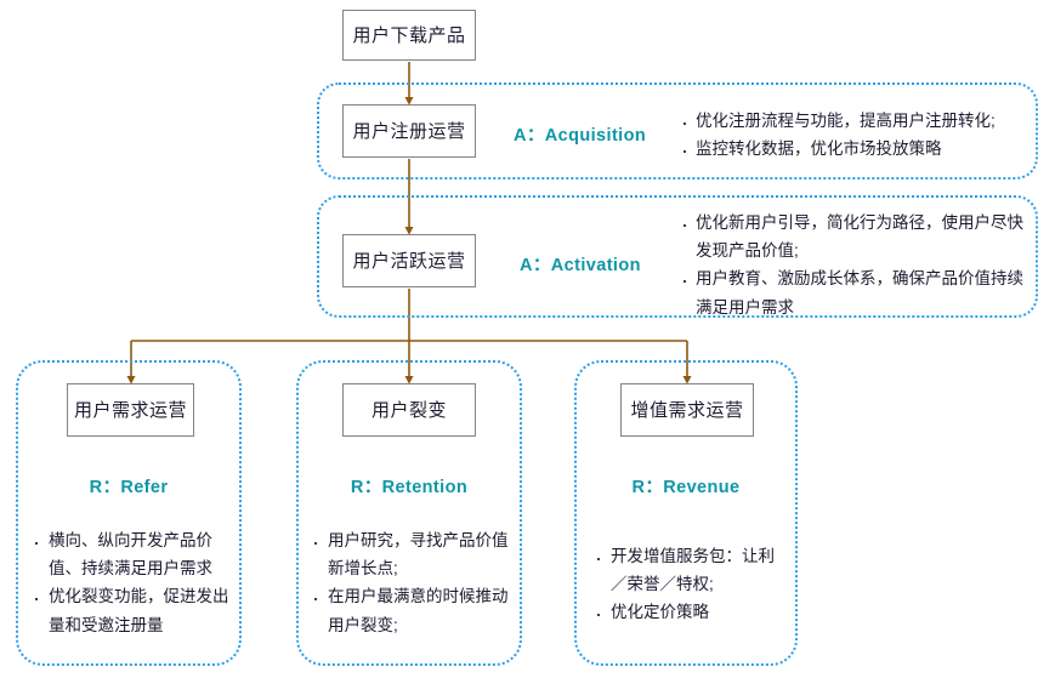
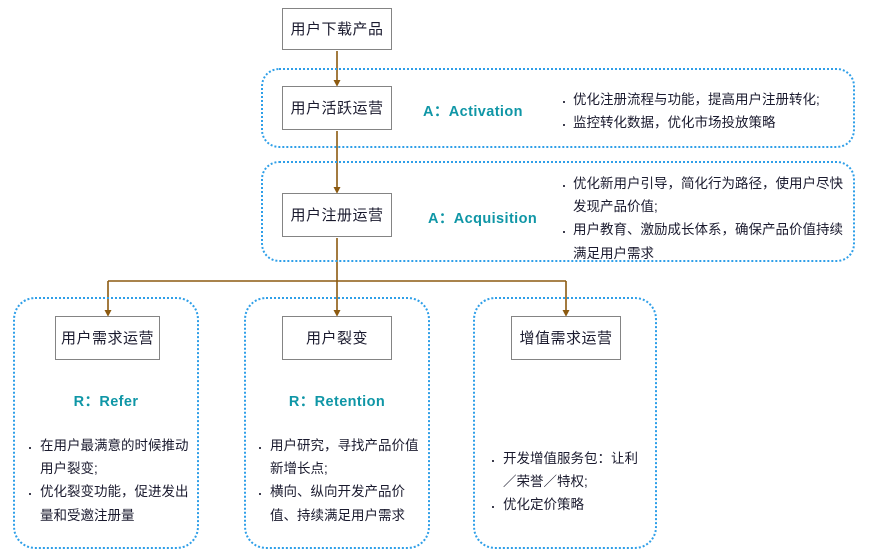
  用户下载产品
- 用户注册运营
+ 用户活跃运营
- A：Acquisition
+ A：Activation
  优化注册流程与功能，提高用户注册转化;
  监控转化数据，优化市场投放策略
- 用户活跃运营
+ 用户注册运营
- A：Activation
+ A：Acquisition
  优化新用户引导，简化行为路径，使用户尽快发现产品价值;
  用户教育、激励成长体系，确保产品价值持续满足用户需求
  用户需求运营
  R：Refer
- 横向、纵向开发产品价值、持续满足用户需求
+ 在用户最满意的时候推动用户裂变;
  优化裂变功能，促进发出量和受邀注册量
  用户裂变
  R：Retention
  用户研究，寻找产品价值新增长点;
- 在用户最满意的时候推动用户裂变;
+ 横向、纵向开发产品价值、持续满足用户需求
  增值需求运营
- R：Revenue
  开发增值服务包：让利／荣誉／特权;
  优化定价策略
